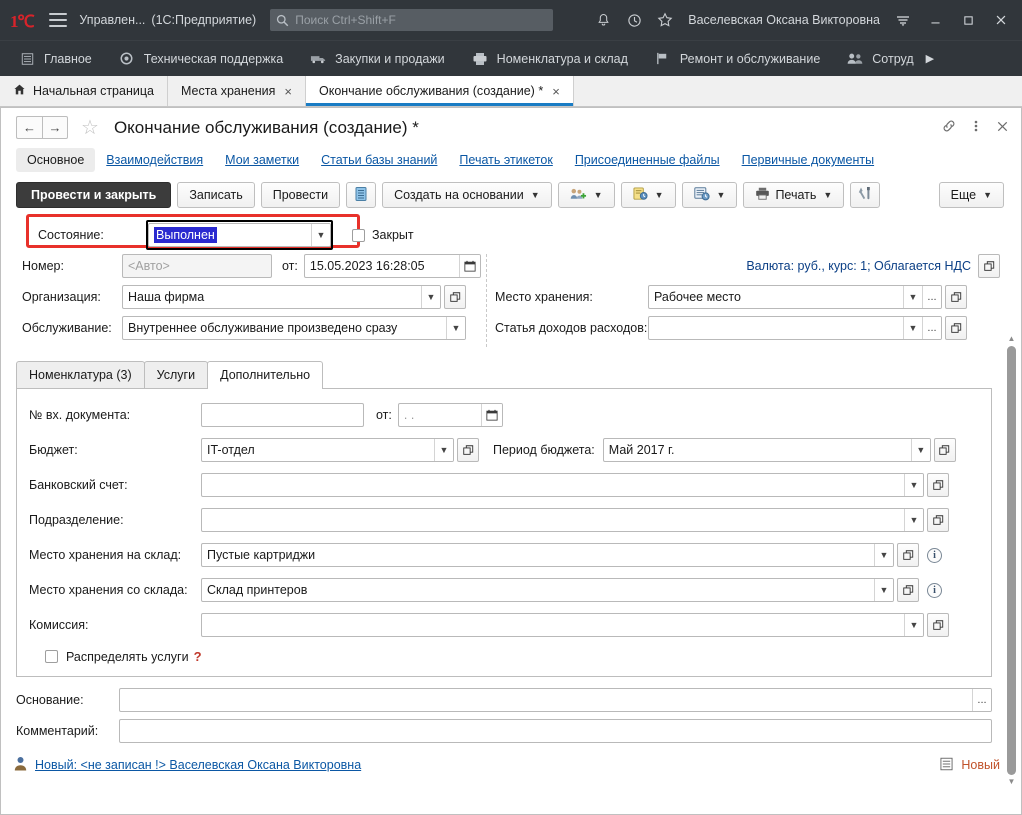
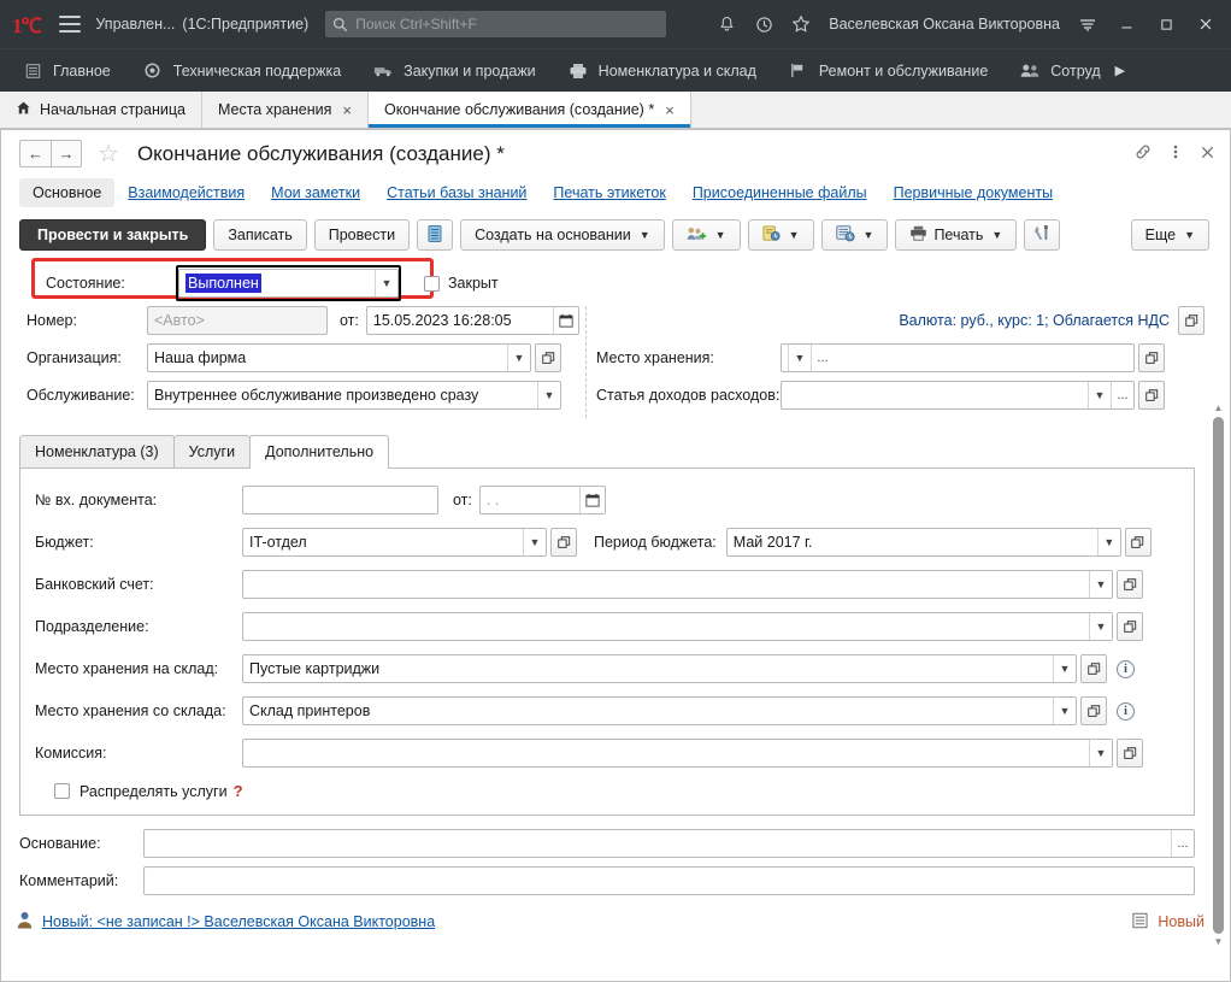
  1℃
  Управлен...
  (1С:Предприятие)
  Поиск Ctrl+Shift+F
  Васелевская Оксана Викторовна
  Главное
  Техническая поддержка
  Закупки и продажи
  Номенклатура и склад
  Ремонт и обслуживание
  Сотруд
  ▶
  Начальная страница
  Места хранения
  ×
  Окончание обслуживания (создание) *
  ×
  ←
  →
  ☆
  Окончание обслуживания (создание) *
  Основное
  Взаимодействия
  Мои заметки
  Статьи базы знаний
  Печать этикеток
  Присоединенные файлы
  Первичные документы
  Провести и закрыть
  Записать
  Провести
  Создать на основании
  ▼
  ▼
  ▼
  ▼
  Печать
  ▼
  Еще
  ▼
  Состояние:
  Выполнен
  ▼
  Закрыт
  Номер:
  <Авто>
  от:
  15.05.2023 16:28:05
  Организация:
  Наша фирма
  ▼
  Обслуживание:
  Внутреннее обслуживание произведено сразу
  ▼
  Валюта: руб., курс: 1; Облагается НДС
  Место хранения:
- Рабочее место
  ▼
  ...
  Статья доходов расходов:
  ▼
  ...
  Номенклатура (3)
  Услуги
  Дополнительно
  № вх. документа:
  от:
  . .
  Бюджет:
  IT-отдел
  ▼
  Период бюджета:
  Май 2017 г.
  ▼
  Банковский счет:
  ▼
  Подразделение:
  ▼
  Место хранения на склад:
  Пустые картриджи
  ▼
  i
  Место хранения со склада:
  Склад принтеров
  ▼
  i
  Комиссия:
  ▼
  Распределять услуги
  ?
  Основание:
  ...
  Комментарий:
  Новый: <не записан !> Васелевская Оксана Викторовна
  Новый
  ▲
  ▼
